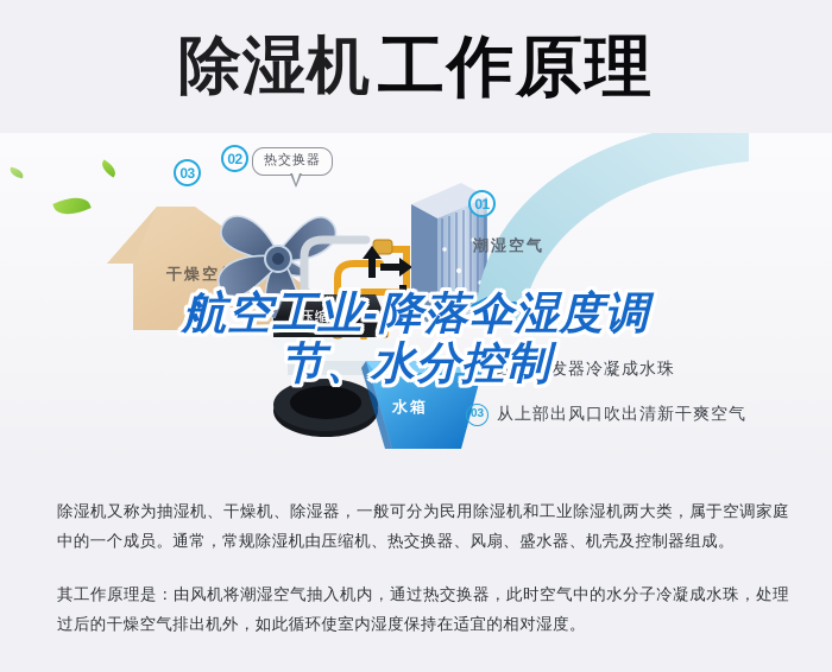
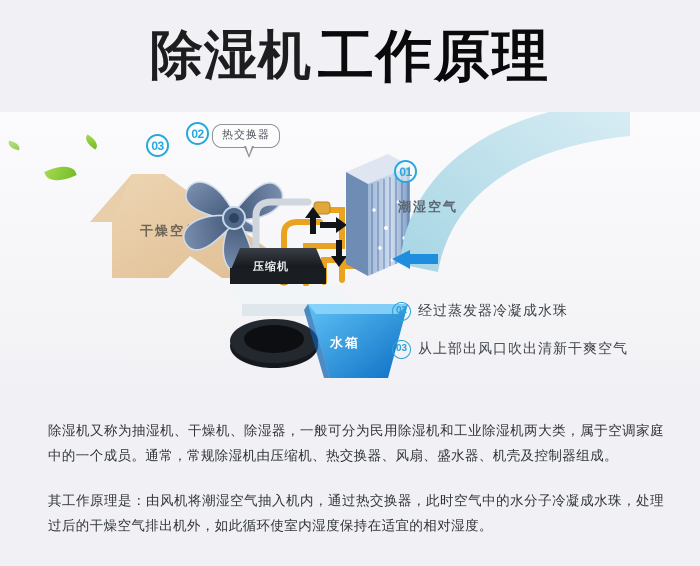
  除湿机工作原理
  干燥空
  03
  热交换器
  02
  潮湿空气
  01
  压缩机
  水箱
  02
  经过蒸发器冷凝成水珠
  03
  从上部出风口吹出清新干爽空气
- 航空工业-降落伞湿度调
- 节、水分控制
  除湿机又称为抽湿机、干燥机、除湿器，一般可分为民用除湿机和工业除湿机两大类，属于空调家庭中的一个成员。通常，常规除湿机由压缩机、热交换器、风扇、盛水器、机壳及控制器组成。
  其工作原理是：由风机将潮湿空气抽入机内，通过热交换器，此时空气中的水分子冷凝成水珠，处理过后的干燥空气排出机外，如此循环使室内湿度保持在适宜的相对湿度。
